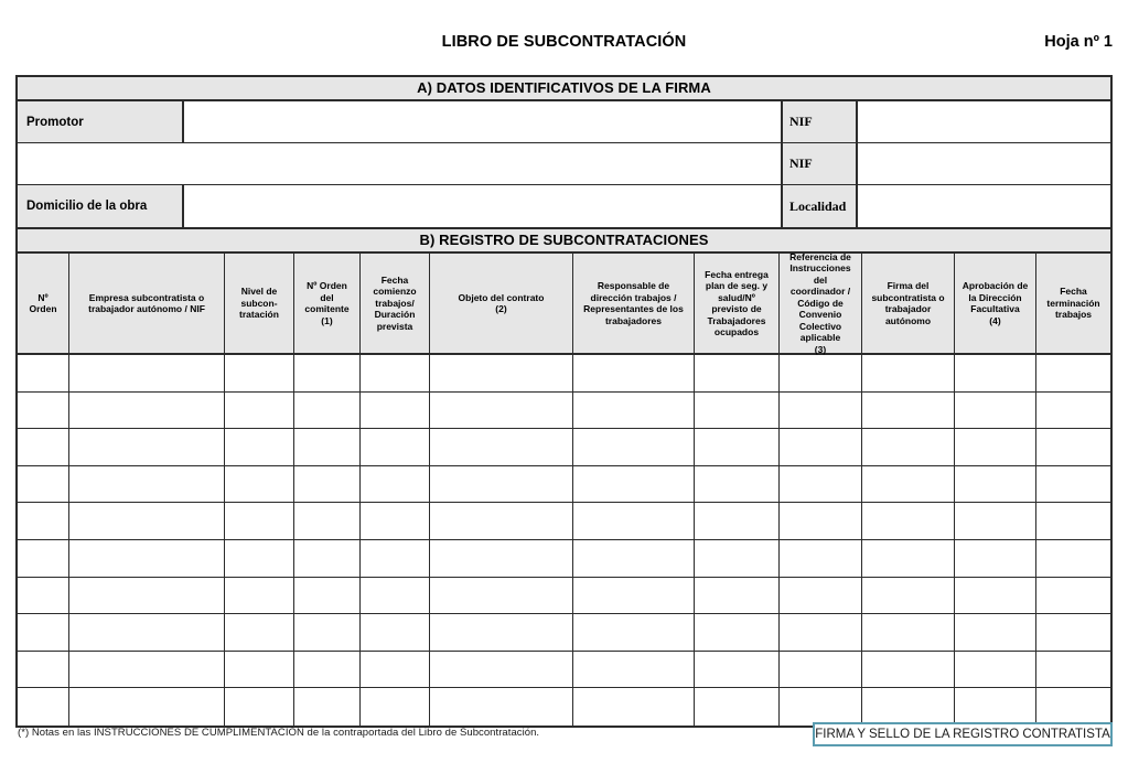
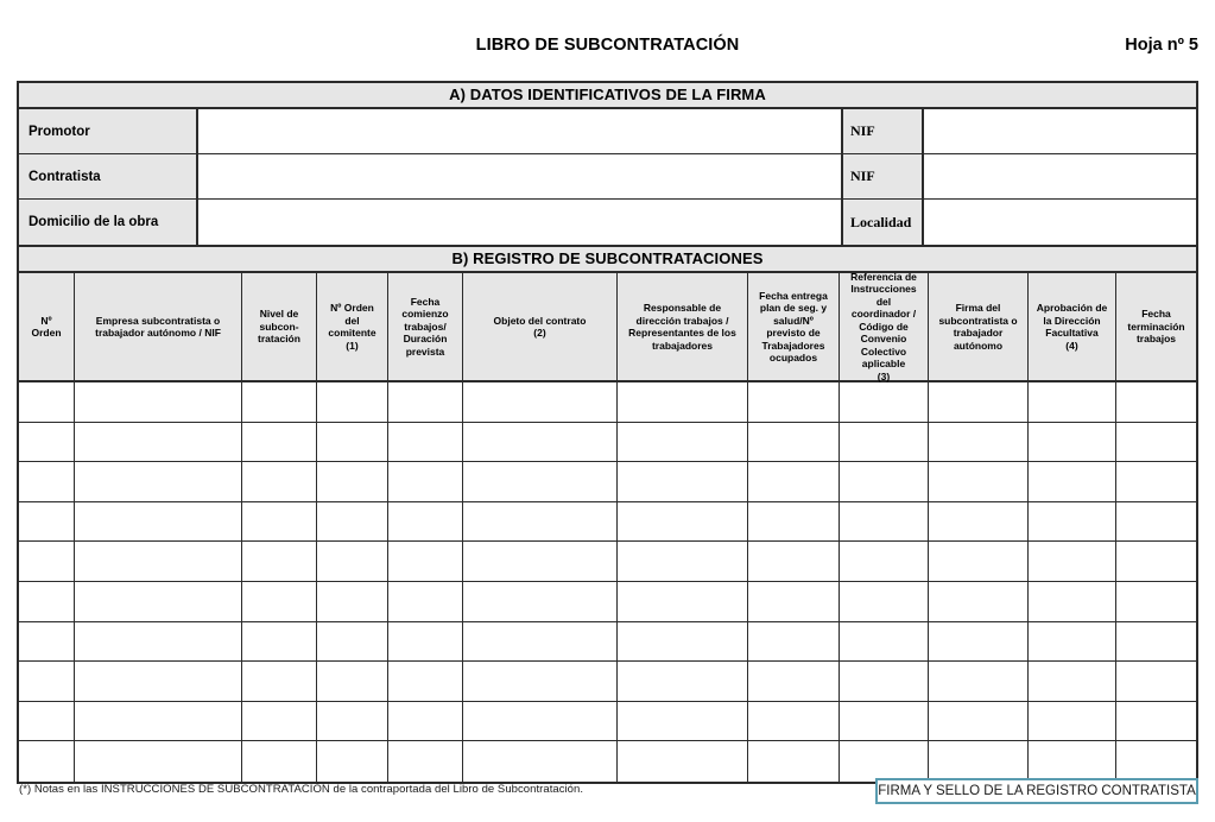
  LIBRO DE SUBCONTRATACIÓN
- Hoja nº 1
+ Hoja nº 5
  A) DATOS IDENTIFICATIVOS DE LA FIRMA
  Promotor
  NIF
+ Contratista
  NIF
  Domicilio de la obra
  Localidad
  B) REGISTRO DE SUBCONTRATACIONES
  Nº
  Orden
  Empresa subcontratista o
  trabajador autónomo / NIF
  Nivel de
  subcon-
  tratación
  Nº Orden
  del
  comitente
  (1)
  Fecha
  comienzo
  trabajos/
  Duración
  prevista
  Objeto del contrato
  (2)
  Responsable de
  dirección trabajos /
  Representantes de los
  trabajadores
  Fecha entrega
  plan de seg. y
  salud/Nº
  previsto de
  Trabajadores
  ocupados
  Referencia de
  Instrucciones
  del
  coordinador /
  Código de
  Convenio
  Colectivo
  aplicable
  (3)
  Firma del
  subcontratista o
  trabajador
  autónomo
  Aprobación de
  la Dirección
  Facultativa
  (4)
  Fecha
  terminación
  trabajos
- (*) Notas en las INSTRUCCIONES DE CUMPLIMENTACIÓN de la contraportada del Libro de Subcontratación.
+ (*) Notas en las INSTRUCCIONES DE SUBCONTRATACIÓN de la contraportada del Libro de Subcontratación.
  FIRMA Y SELLO DE LA REGISTRO CONTRATISTA
